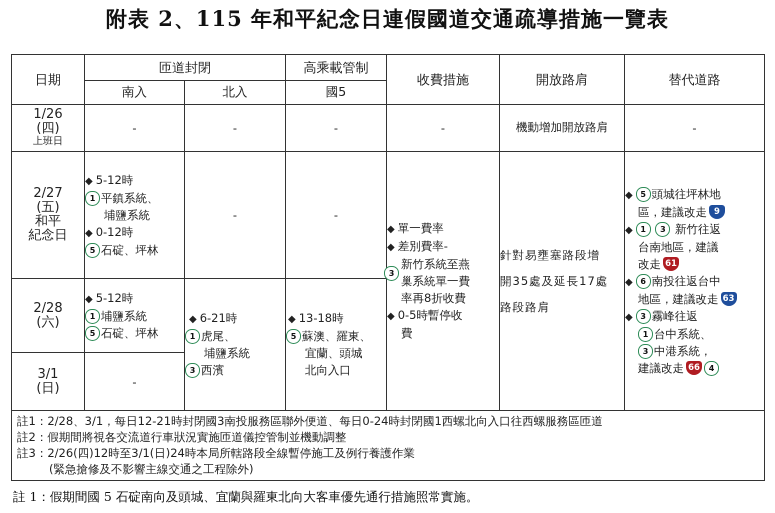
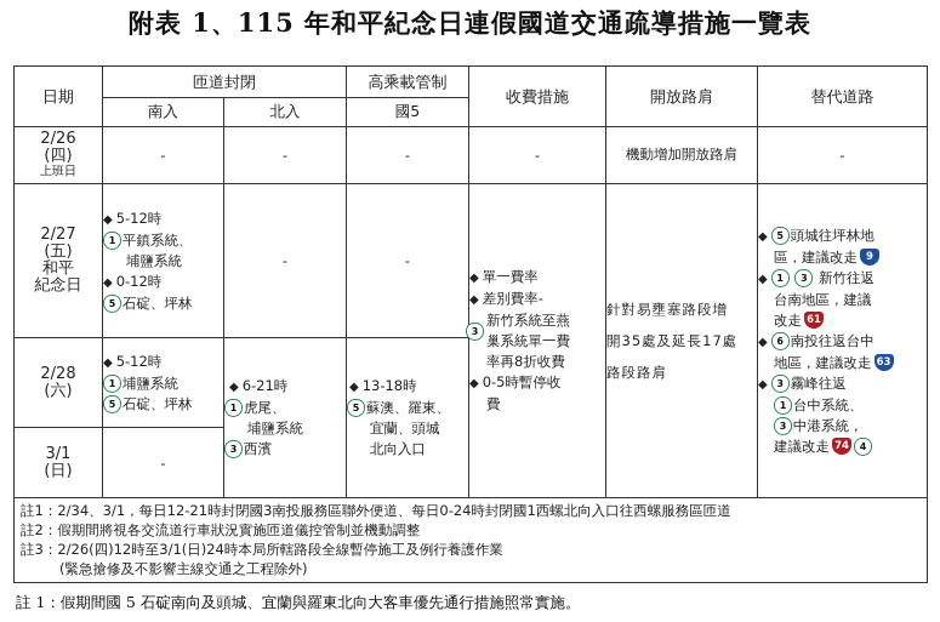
- 附表 2、115 年和平紀念日連假國道交通疏導措施一覽表
+ 附表 1、115 年和平紀念日連假國道交通疏導措施一覽表
  日期	匝道封閉	高乘載管制	收費措施	開放路肩	替代道路
  南入	北入	國5
- 1/26 (四) 上班日	-	-	-	-	機動增加開放路肩	-
+ 2/26 (四) 上班日	-	-	-	-	機動增加開放路肩	-
- 2/27 (五) 和平 紀念日	◆ 5-12時 1 平鎮系統、 埔鹽系統 ◆ 0-12時 5 石碇、坪林	-	-	◆ 單一費率 ◆ 差別費率- 3新竹系統至燕 巢系統單一費 率再8折收費 ◆ 0-5時暫停收 費	針對易壅塞路段增 開35處及延長17處 路段路肩	◆ 5 頭城往坪林地 區，建議改走 9 ◆ 1 3 新竹往返 台南地區，建議 改走 61 ◆ 6 南投往返台中 地區，建議改走 63 ◆ 3 霧峰往返 1 台中系統、 3 中港系統， 建議改走 66 4
+ 2/27 (五) 和平 紀念日	◆ 5-12時 1 平鎮系統、 埔鹽系統 ◆ 0-12時 5 石碇、坪林	-	-	◆ 單一費率 ◆ 差別費率- 3新竹系統至燕 巢系統單一費 率再8折收費 ◆ 0-5時暫停收 費	針對易壅塞路段增 開35處及延長17處 路段路肩	◆ 5 頭城往坪林地 區，建議改走 9 ◆ 1 3 新竹往返 台南地區，建議 改走 61 ◆ 6 南投往返台中 地區，建議改走 63 ◆ 3 霧峰往返 1 台中系統、 3 中港系統， 建議改走 74 4
  2/28 (六)	◆ 5-12時 1 埔鹽系統 5 石碇、坪林	◆ 6-21時 1 虎尾、 埔鹽系統 3 西濱	◆ 13-18時 5 蘇澳、羅東、 宜蘭、頭城 北向入口
  3/1 (日)	-
- 註1：2/28、3/1，每日12-21時封閉國3南投服務區聯外便道、每日0-24時封閉國1西螺北向入口往西螺服務區匝道 註2：假期間將視各交流道行車狀況實施匝道儀控管制並機動調整 註3：2/26(四)12時至3/1(日)24時本局所轄路段全線暫停施工及例行養護作業 (緊急搶修及不影響主線交通之工程除外)
+ 註1：2/34、3/1，每日12-21時封閉國3南投服務區聯外便道、每日0-24時封閉國1西螺北向入口往西螺服務區匝道 註2：假期間將視各交流道行車狀況實施匝道儀控管制並機動調整 註3：2/26(四)12時至3/1(日)24時本局所轄路段全線暫停施工及例行養護作業 (緊急搶修及不影響主線交通之工程除外)
  註 1：假期間國 5 石碇南向及頭城、宜蘭與羅東北向大客車優先通行措施照常實施。
